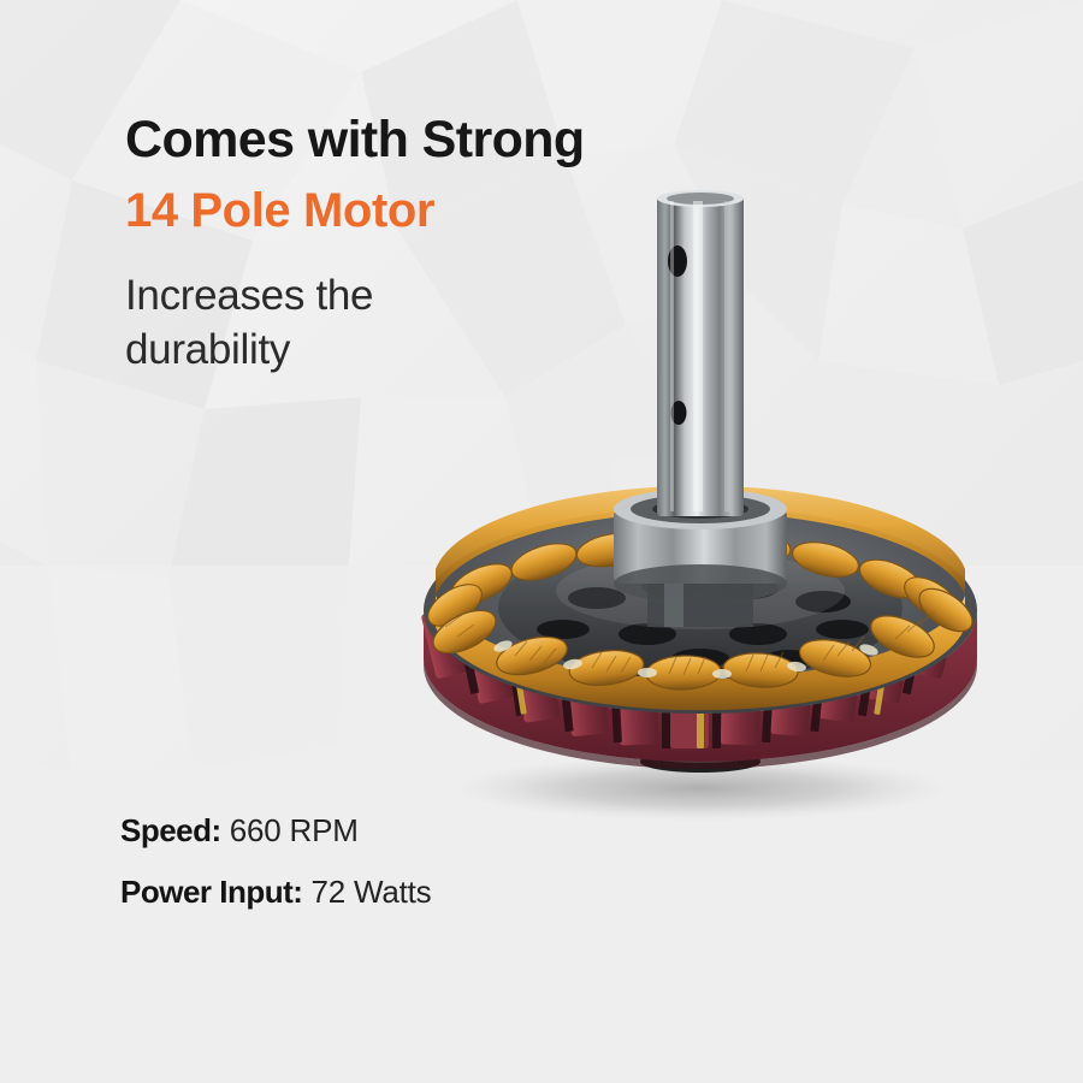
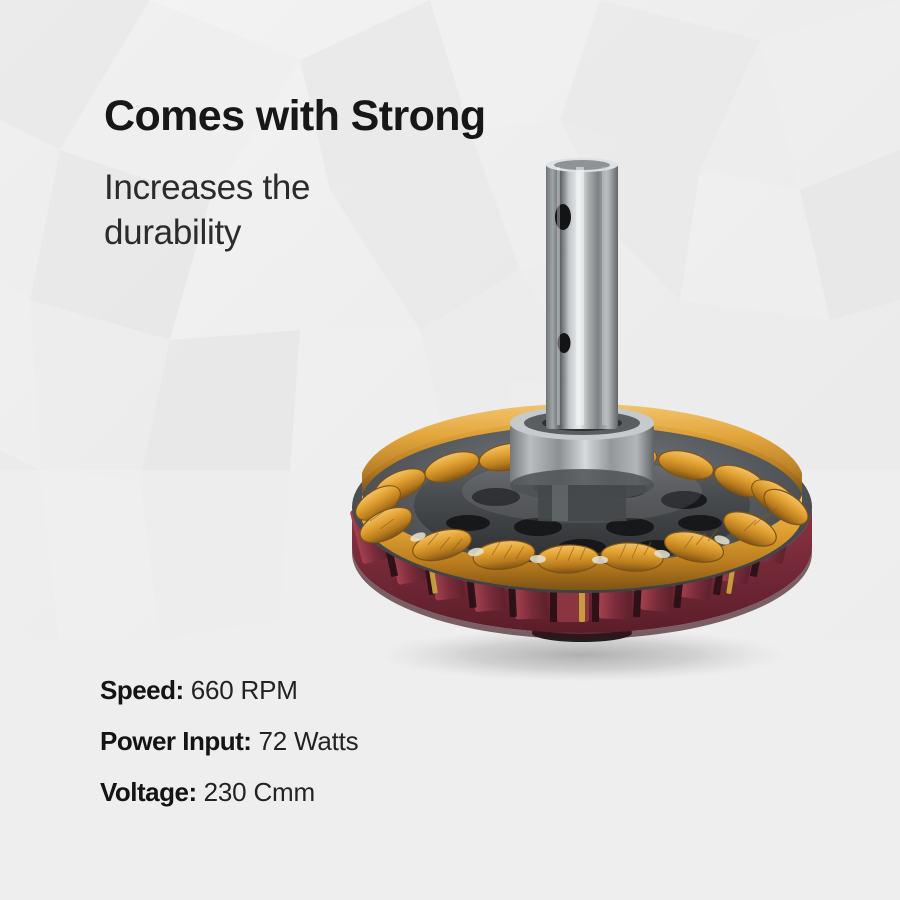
  Comes with Strong
- 14 Pole Motor
  Increases the
  durability
  Speed:
  660 RPM
  Power Input:
  72 Watts
+ Voltage:
+ 230 Cmm
